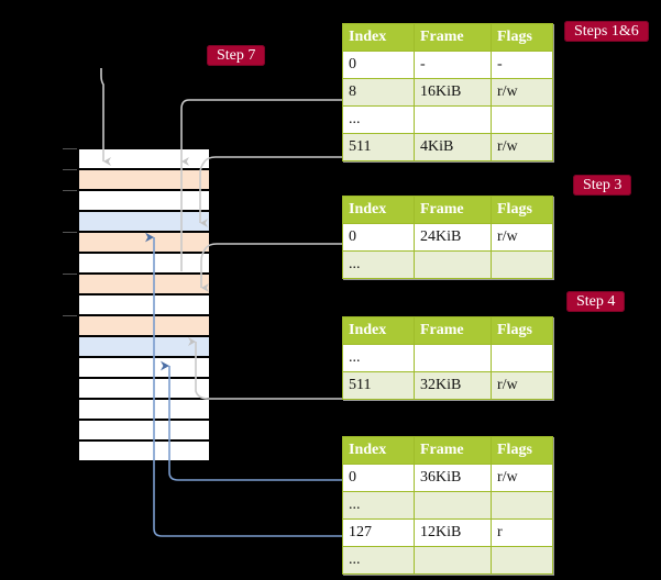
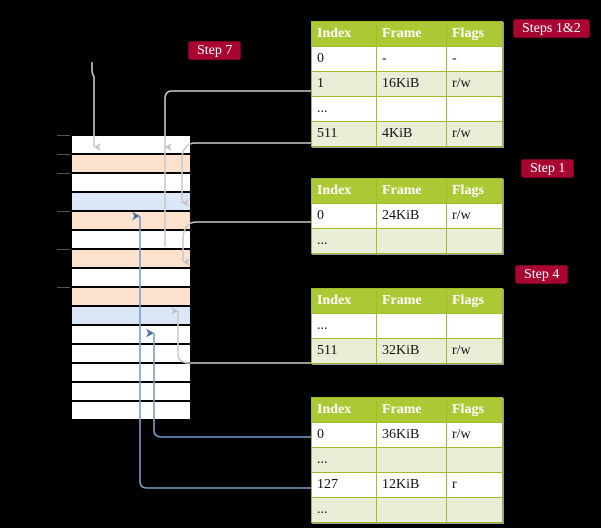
  Step 7
- Steps 1&6
+ Steps 1&2
- Step 3
+ Step 1
  Step 4
  Index	Frame	Flags
  0	-	-
- 8	16KiB	r/w
+ 1	16KiB	r/w
  ...
  511	4KiB	r/w
  Index	Frame	Flags
  0	24KiB	r/w
  ...
  Index	Frame	Flags
  ...
  511	32KiB	r/w
  Index	Frame	Flags
  0	36KiB	r/w
  ...
  127	12KiB	r
  ...
